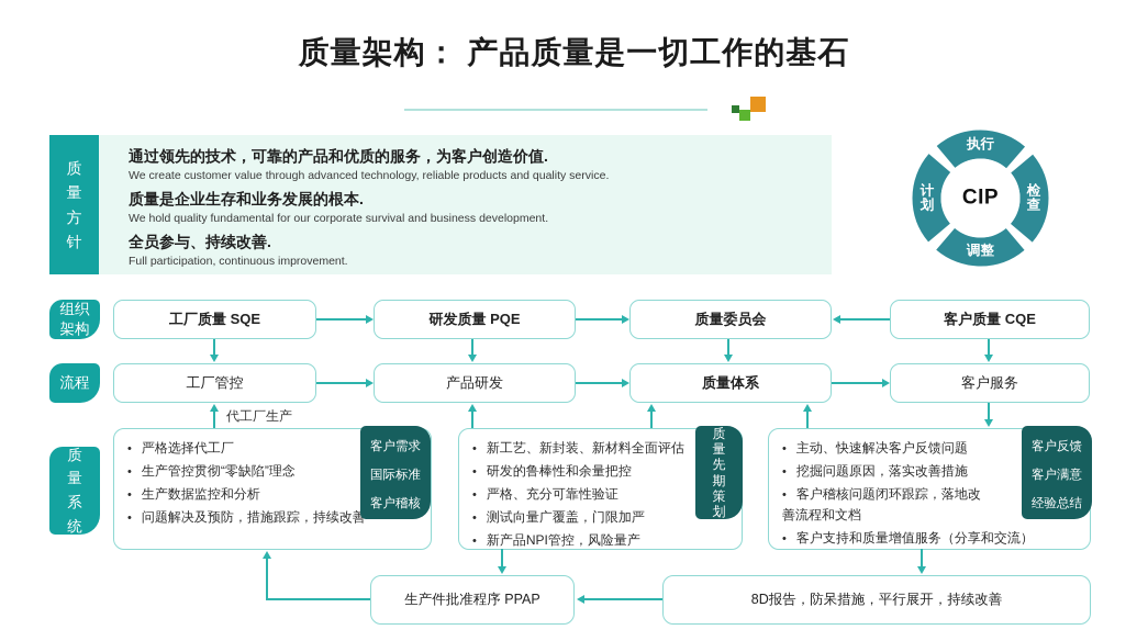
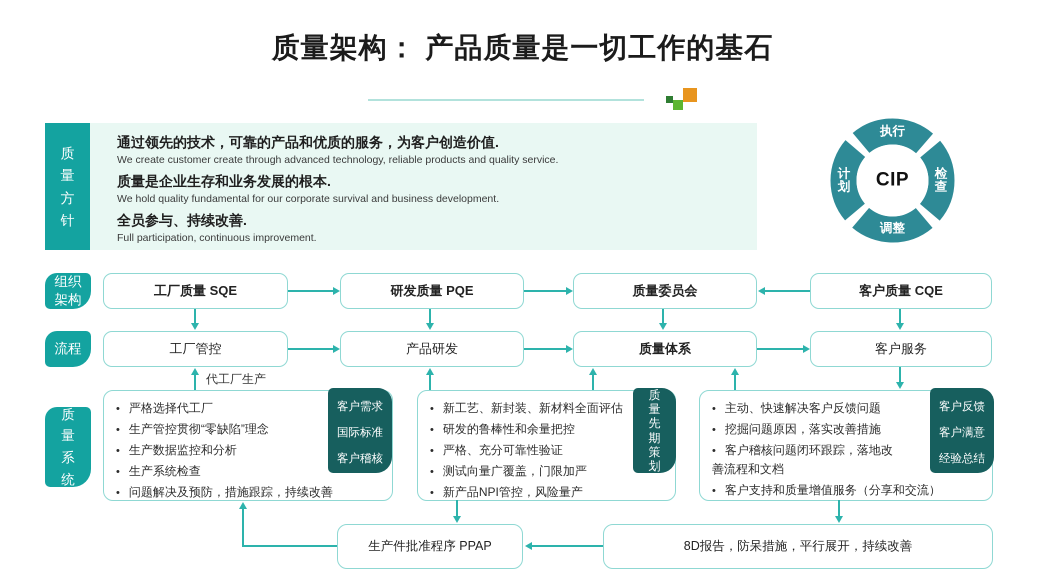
  质量架构： 产品质量是一切工作的基石
  质量方针
  通过领先的技术，可靠的产品和优质的服务，为客户创造价值.
- We create customer value through advanced technology, reliable products and quality service.
+ We create customer create through advanced technology, reliable products and quality service.
  质量是企业生存和业务发展的根本.
  We hold quality fundamental for our corporate survival and business development.
  全员参与、持续改善.
  Full participation, continuous improvement.
  执行
  检查
  调整
  计划
  CIP
  组织架构
  工厂质量 SQE
  研发质量 PQE
  质量委员会
  客户质量 CQE
  流程
  工厂管控
  产品研发
  质量体系
  客户服务
  代工厂生产
  质量系统
  严格选择代工厂
  生产管控贯彻“零缺陷”理念
  生产数据监控和分析
+ 生产系统检查
  问题解决及预防，措施跟踪，持续改善
  客户需求
  国际标准
  客户稽核
  新工艺、新封装、新材料全面评估
  研发的鲁棒性和余量把控
  严格、充分可靠性验证
  测试向量广覆盖，门限加严
  新产品NPI管控，风险量产
  质量先期策划
  主动、快速解决客户反馈问题
  挖掘问题原因，落实改善措施
  客户稽核问题闭环跟踪，落地改善流程和文档
  客户支持和质量增值服务（分享和交流）
  客户反馈
  客户满意
  经验总结
  生产件批准程序 PPAP
  8D报告，防呆措施，平行展开，持续改善
